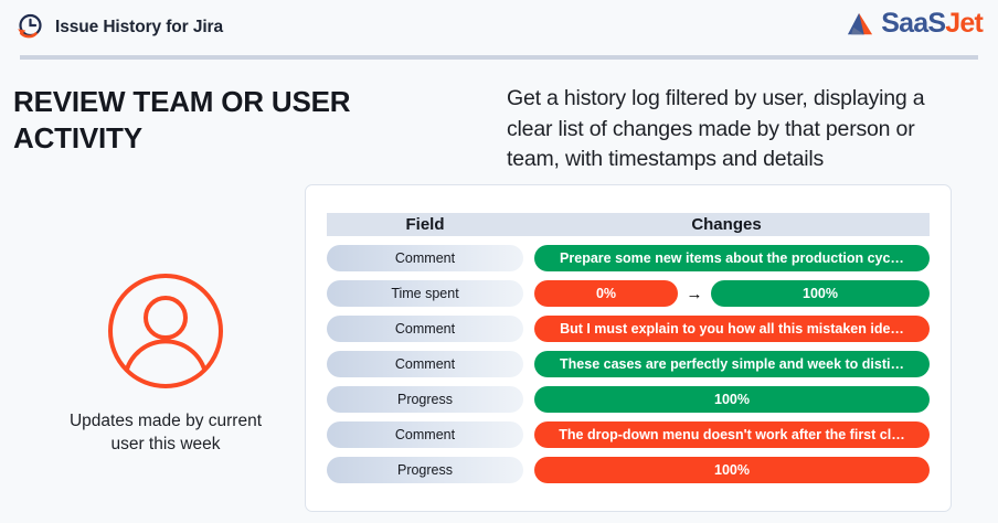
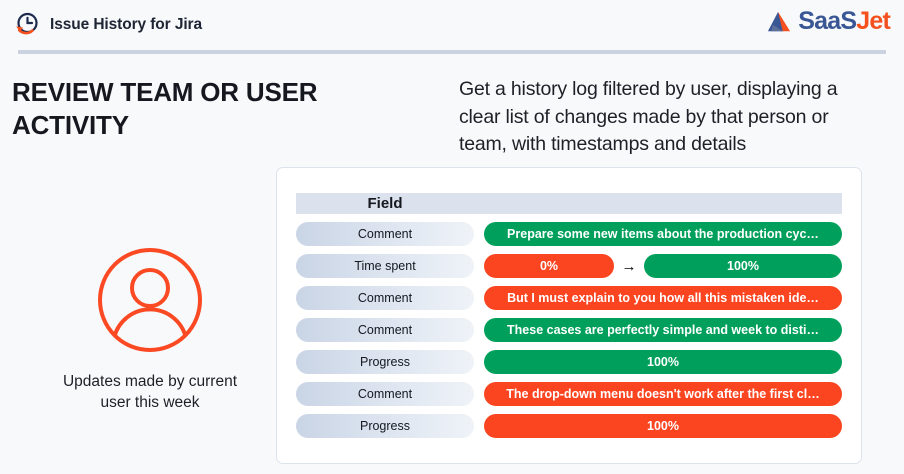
  Issue History for Jira
  SaaSJet
  REVIEW TEAM OR USER ACTIVITY
  Get a history log filtered by user, displaying a clear list of changes made by that person or team, with timestamps and details
  Updates made by current user this week
  Field
- Changes
  Comment
  Prepare some new items about the production cyc…
  Time spent
  0%
  →
  100%
  Comment
  But I must explain to you how all this mistaken ide…
  Comment
  These cases are perfectly simple and week to disti…
  Progress
  100%
  Comment
  The drop-down menu doesn't work after the first cl…
  Progress
  100%
